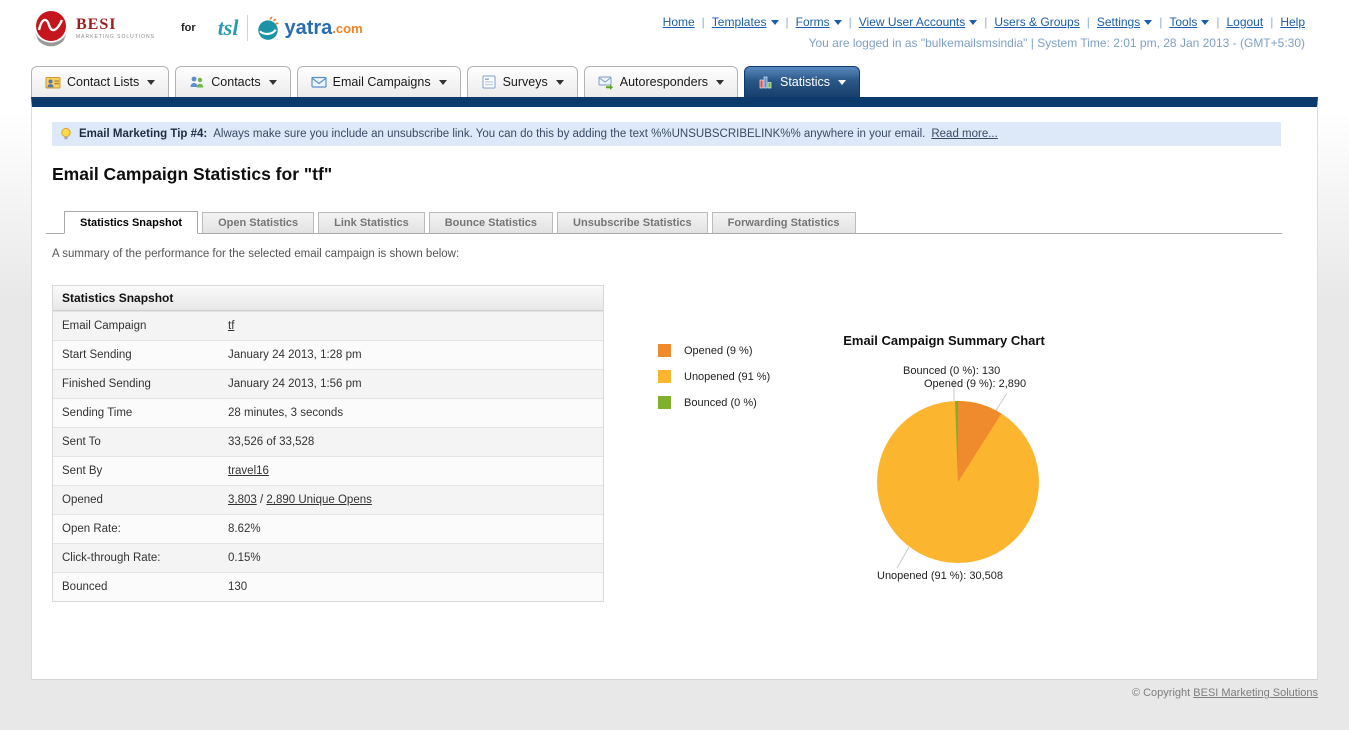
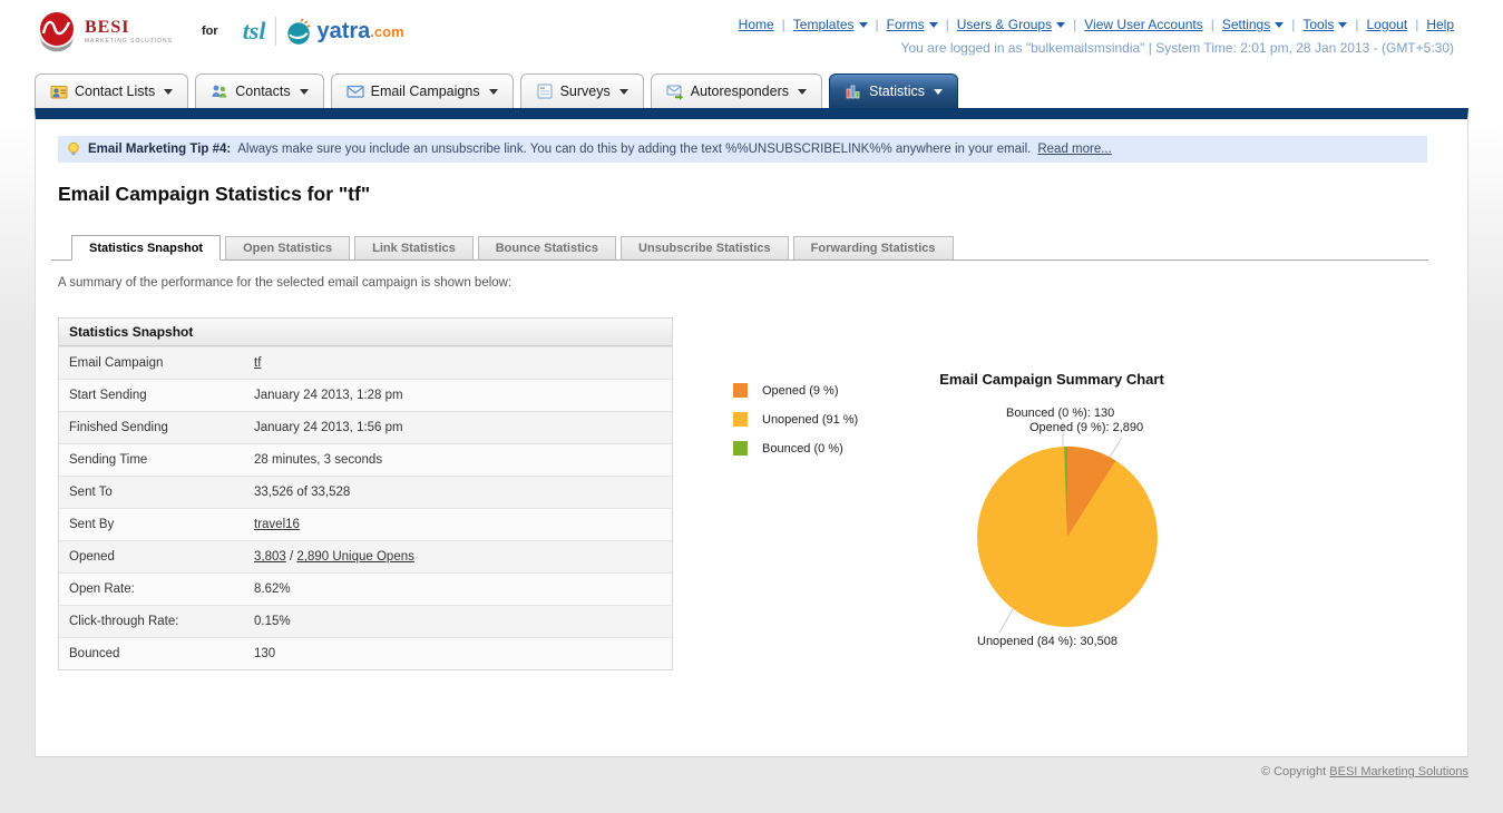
  BESI
  for
  tsl
  yatra
  .com
  Home
  |
  Templates
  |
  Forms
  |
- View User Accounts
+ Users & Groups
  |
- Users & Groups
+ View User Accounts
  |
  Settings
  |
  Tools
  |
  Logout
  |
  Help
  You are logged in as "bulkemailsmsindia" | System Time: 2:01 pm, 28 Jan 2013 - (GMT+5:30)
  Contact Lists
  Contacts
  Email Campaigns
  Surveys
  Autoresponders
  Statistics
  Email Marketing Tip #4:
  Always make sure you include an unsubscribe link. You can do this by adding the text %%UNSUBSCRIBELINK%% anywhere in your email.
  Read more...
  Email Campaign Statistics for "tf"
  Statistics Snapshot
  Open Statistics
  Link Statistics
  Bounce Statistics
  Unsubscribe Statistics
  Forwarding Statistics
  A summary of the performance for the selected email campaign is shown below:
  Statistics Snapshot
  Email Campaign
  tf
  Start Sending
  January 24 2013, 1:28 pm
  Finished Sending
  January 24 2013, 1:56 pm
  Sending Time
  28 minutes, 3 seconds
  Sent To
  33,526 of 33,528
  Sent By
  travel16
  Opened
  3,803
  /
  2,890 Unique Opens
  Open Rate:
  8.62%
  Click-through Rate:
  0.15%
  Bounced
  130
  Email Campaign Summary Chart
  Opened (9 %)
  Unopened (91 %)
  Bounced (0 %)
  Bounced (0 %): 130
  Opened (9 %): 2,890
- Unopened (91 %): 30,508
+ Unopened (84 %): 30,508
  © Copyright BESI Marketing Solutions
